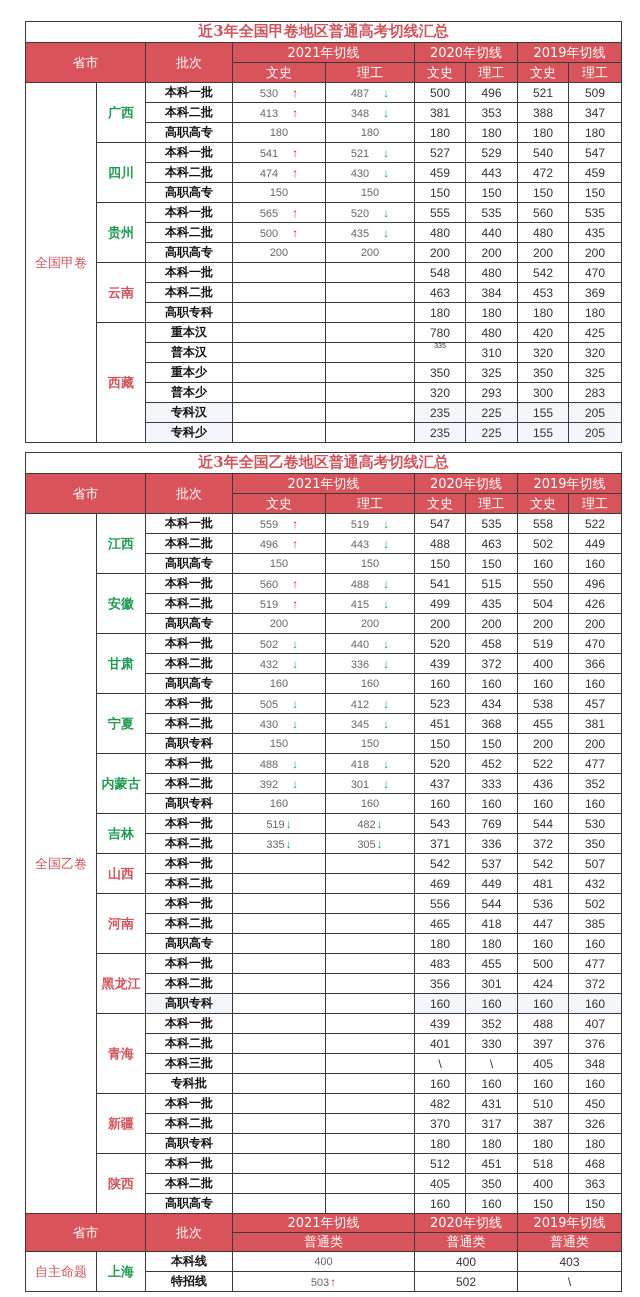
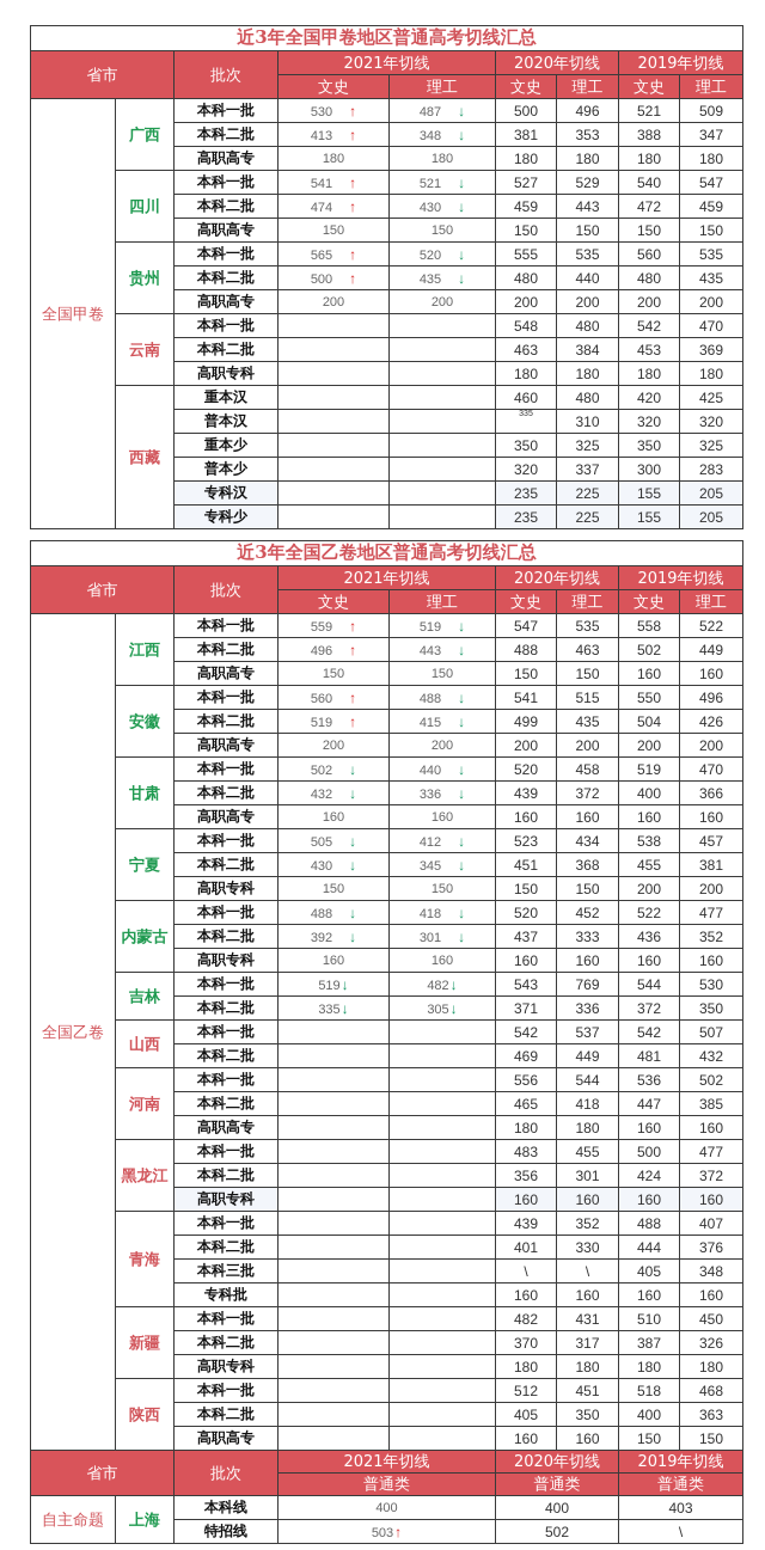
  近3年全国甲卷地区普通高考切线汇总
  省市	批次	2021年切线	2020年切线	2019年切线
  文史	理工	文史	理工	文史	理工
  全国甲卷	广西	本科一批	530 ↑	487 ↓	500	496	521	509
  本科二批	413 ↑	348 ↓	381	353	388	347
  高职高专	180	180	180	180	180	180
  四川	本科一批	541 ↑	521 ↓	527	529	540	547
  本科二批	474 ↑	430 ↓	459	443	472	459
  高职高专	150	150	150	150	150	150
  贵州	本科一批	565 ↑	520 ↓	555	535	560	535
  本科二批	500 ↑	435 ↓	480	440	480	435
  高职高专	200	200	200	200	200	200
  云南	本科一批			548	480	542	470
  本科二批			463	384	453	369
  高职专科			180	180	180	180
- 西藏	重本汉			780	480	420	425
+ 西藏	重本汉			460	480	420	425
  普本汉				310	320	320
  重本少			350	325	350	325
- 普本少			320	293	300	283
+ 普本少			320	337	300	283
  专科汉			235	225	155	205
  专科少			235	225	155	205
  近3年全国乙卷地区普通高考切线汇总
  省市	批次	2021年切线	2020年切线	2019年切线
  文史	理工	文史	理工	文史	理工
  全国乙卷	江西	本科一批	559 ↑	519 ↓	547	535	558	522
  本科二批	496 ↑	443 ↓	488	463	502	449
  高职高专	150	150	150	150	160	160
  安徽	本科一批	560 ↑	488 ↓	541	515	550	496
  本科二批	519 ↑	415 ↓	499	435	504	426
  高职高专	200	200	200	200	200	200
  甘肃	本科一批	502 ↓	440 ↓	520	458	519	470
  本科二批	432 ↓	336 ↓	439	372	400	366
  高职高专	160	160	160	160	160	160
  宁夏	本科一批	505 ↓	412 ↓	523	434	538	457
  本科二批	430 ↓	345 ↓	451	368	455	381
  高职专科	150	150	150	150	200	200
  内蒙古	本科一批	488 ↓	418 ↓	520	452	522	477
  本科二批	392 ↓	301 ↓	437	333	436	352
  高职专科	160	160	160	160	160	160
  吉林	本科一批	519↓	482↓	543	769	544	530
  本科二批	335↓	305↓	371	336	372	350
  山西	本科一批			542	537	542	507
  本科二批			469	449	481	432
  河南	本科一批			556	544	536	502
  本科二批			465	418	447	385
  高职高专			180	180	160	160
  黑龙江	本科一批			483	455	500	477
  本科二批			356	301	424	372
  高职专科			160	160	160	160
  青海	本科一批			439	352	488	407
- 本科二批			401	330	397	376
+ 本科二批			401	330	444	376
  本科三批			\	\	405	348
  专科批			160	160	160	160
  新疆	本科一批			482	431	510	450
  本科二批			370	317	387	326
  高职专科			180	180	180	180
  陕西	本科一批			512	451	518	468
  本科二批			405	350	400	363
  高职高专			160	160	150	150
  省市	批次	2021年切线	2020年切线	2019年切线
  普通类	普通类	普通类
  自主命题	上海	本科线	400	400	403
  特招线	503↑	502	\
